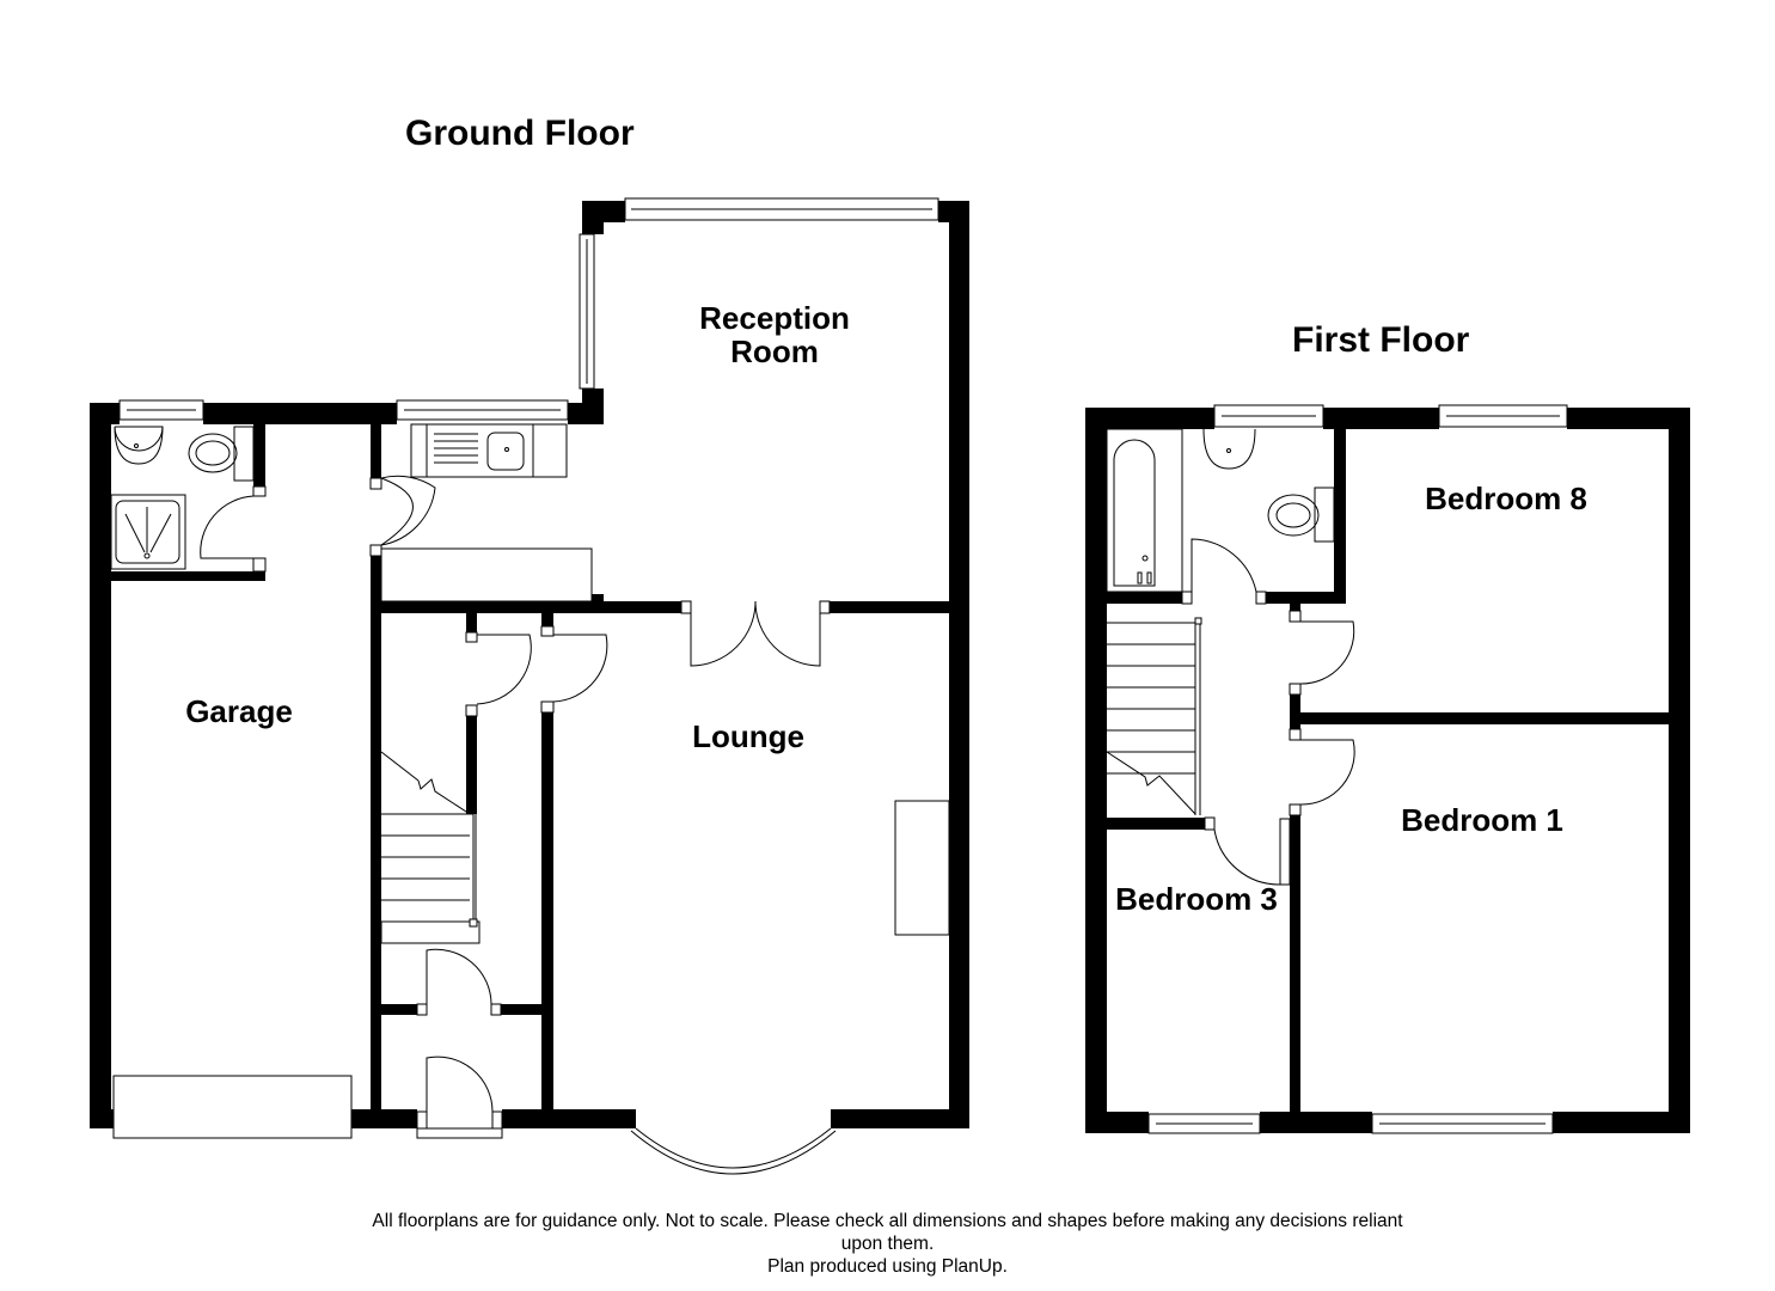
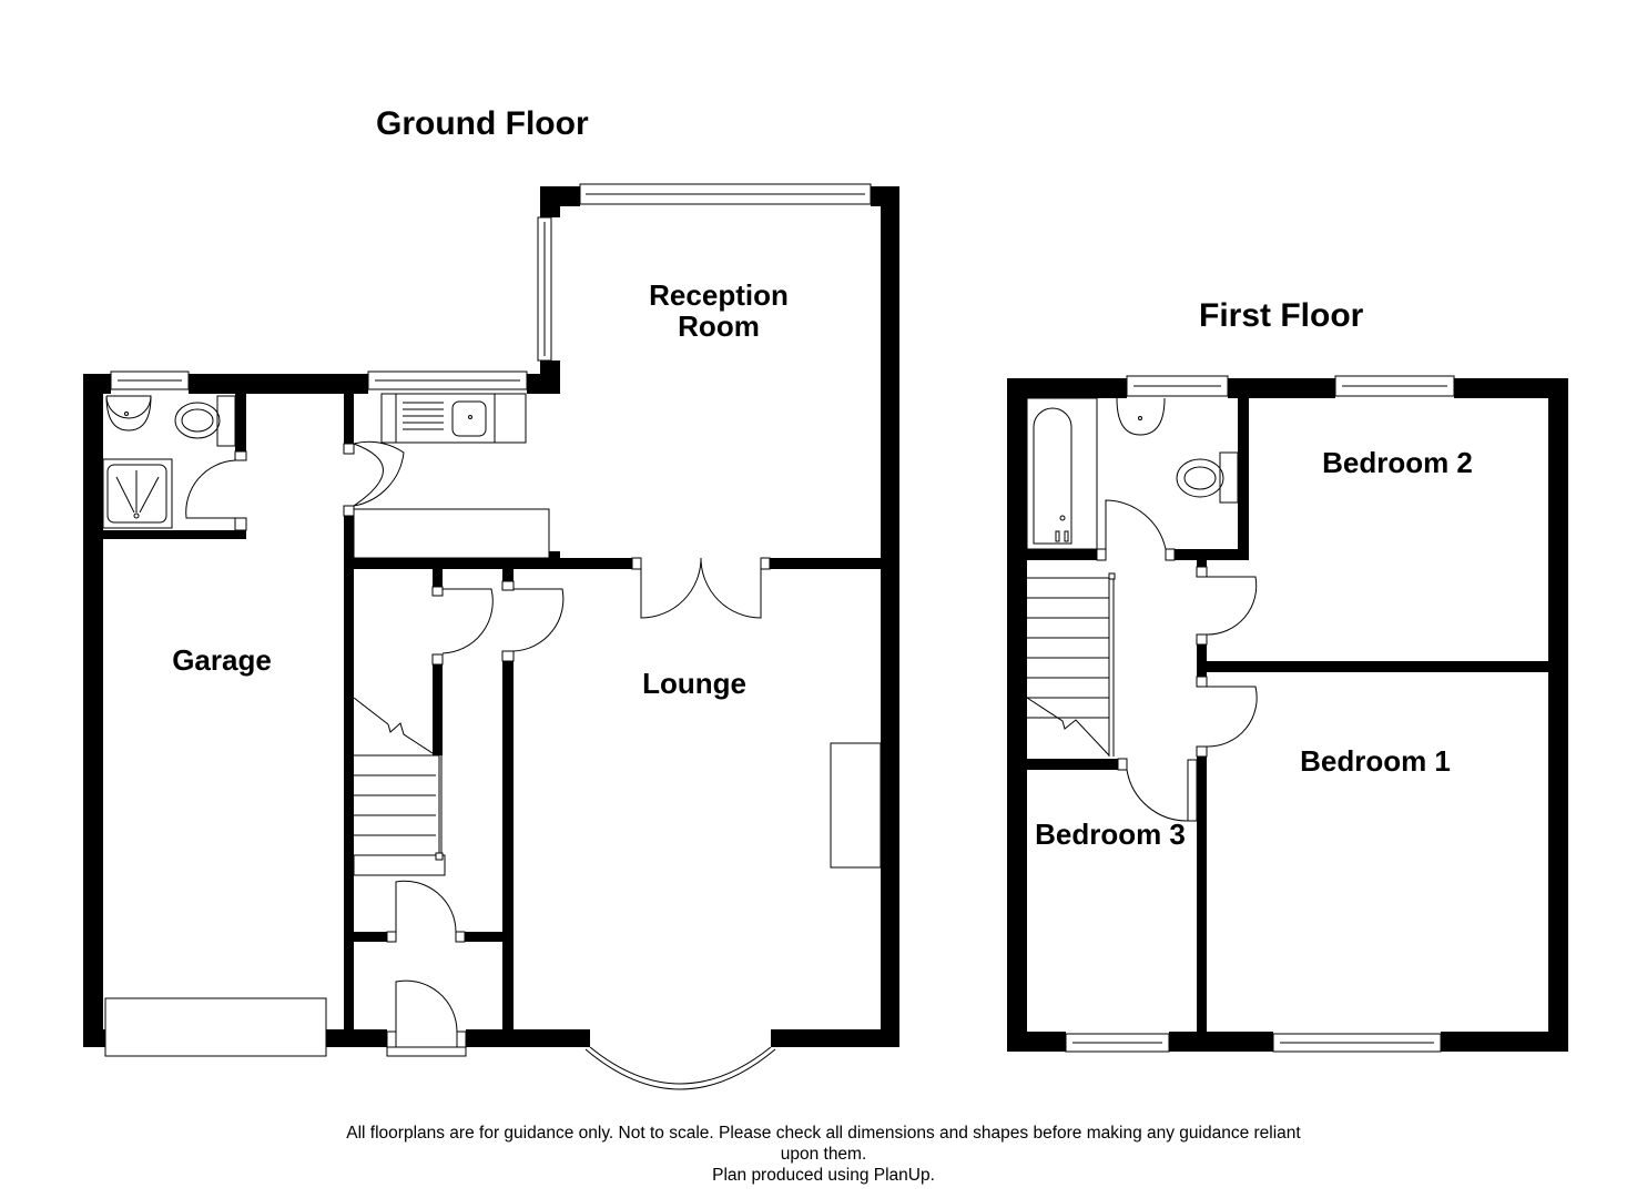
  Ground Floor
  First Floor
  Reception
  Room
  Garage
  Lounge
- Bedroom 8
+ Bedroom 2
  Bedroom 1
  Bedroom 3
- All floorplans are for guidance only. Not to scale. Please check all dimensions and shapes before making any decisions reliant
+ All floorplans are for guidance only. Not to scale. Please check all dimensions and shapes before making any guidance reliant
  upon them.
  Plan produced using PlanUp.
